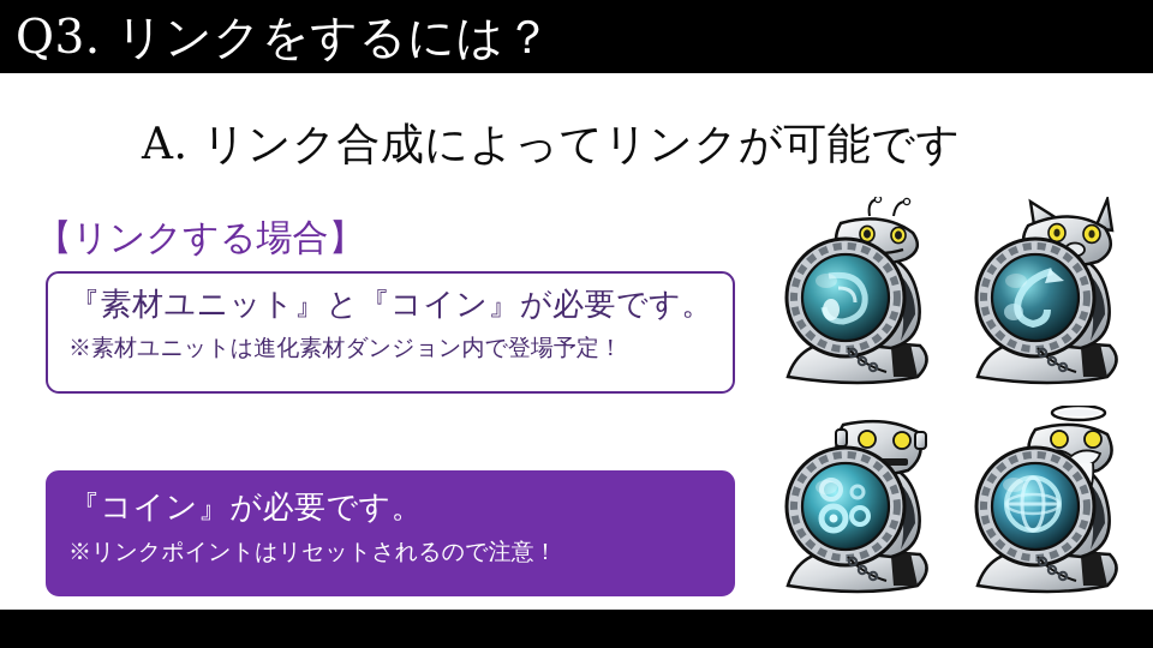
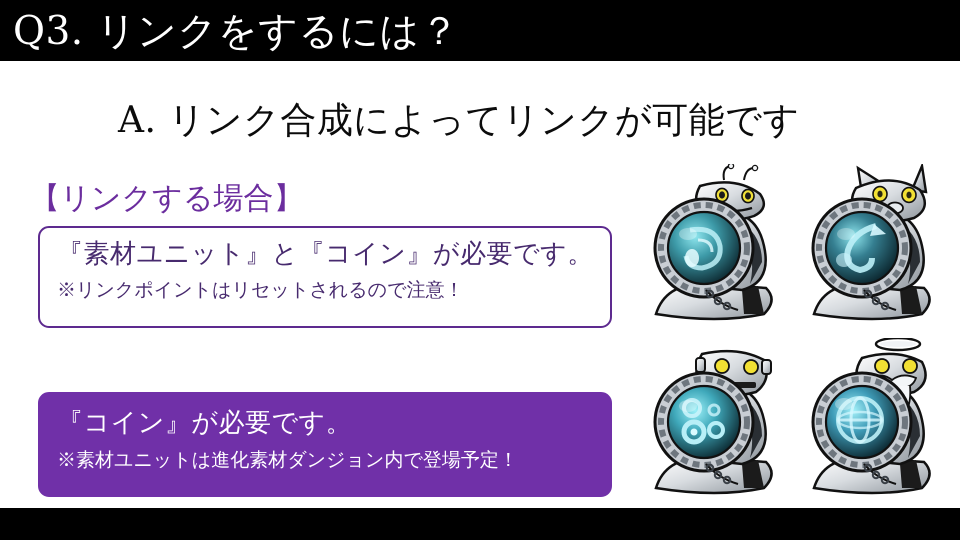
  Q3. リンクをするには？
  A. リンク合成によってリンクが可能です
  【リンクする場合】
  『素材ユニット』と『コイン』が必要です。
- ※素材ユニットは進化素材ダンジョン内で登場予定！
+ ※リンクポイントはリセットされるので注意！
  『コイン』が必要です。
- ※リンクポイントはリセットされるので注意！
+ ※素材ユニットは進化素材ダンジョン内で登場予定！
